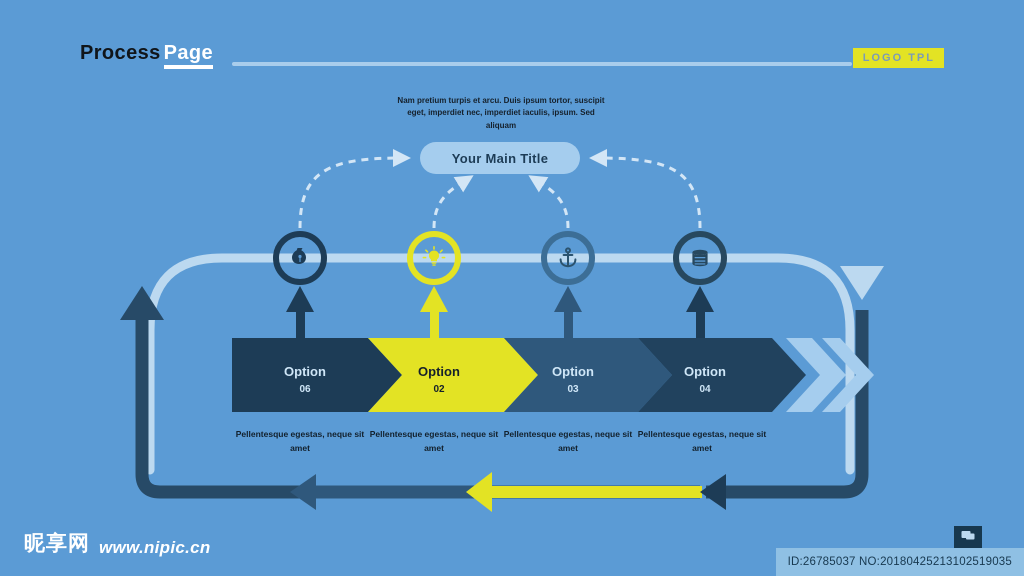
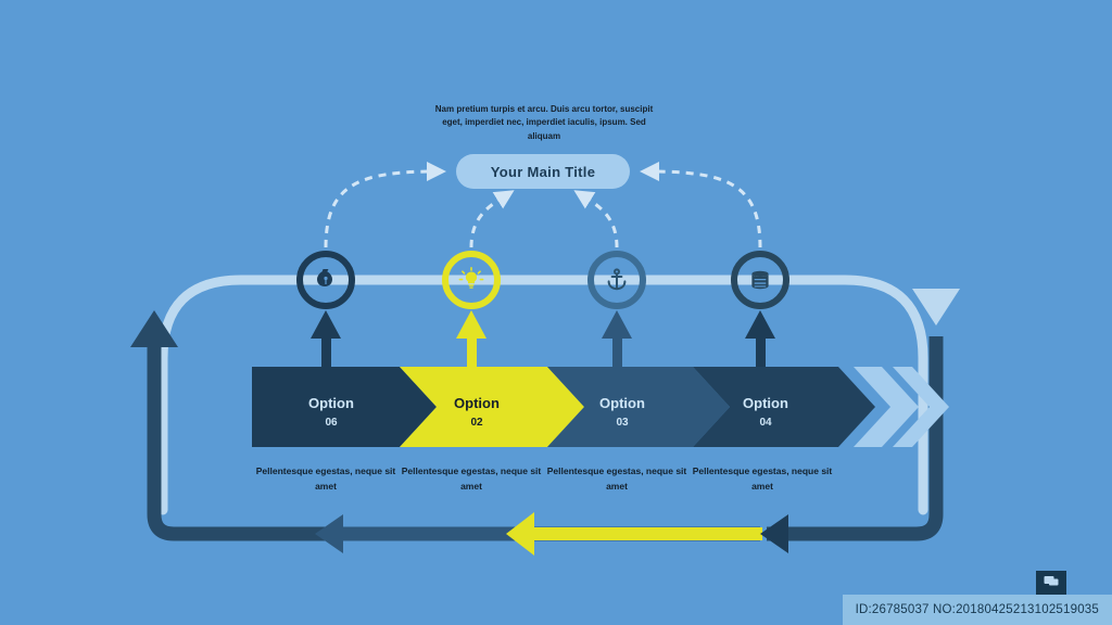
- Process Page
- LOGO TPL
- Nam pretium turpis et arcu. Duis ipsum tortor, suscipit eget, imperdiet nec, imperdiet iaculis, ipsum. Sed aliquam
+ Nam pretium turpis et arcu. Duis arcu tortor, suscipit eget, imperdiet nec, imperdiet iaculis, ipsum. Sed aliquam
  Your Main Title
  Option
  06
  Option
  02
  Option
  03
  Option
  04
  Pellentesque egestas, neque sit amet
  Pellentesque egestas, neque sit amet
  Pellentesque egestas, neque sit amet
  Pellentesque egestas, neque sit amet
- 昵享网
- www.nipic.cn
  ID:26785037 NO:20180425213102519035
